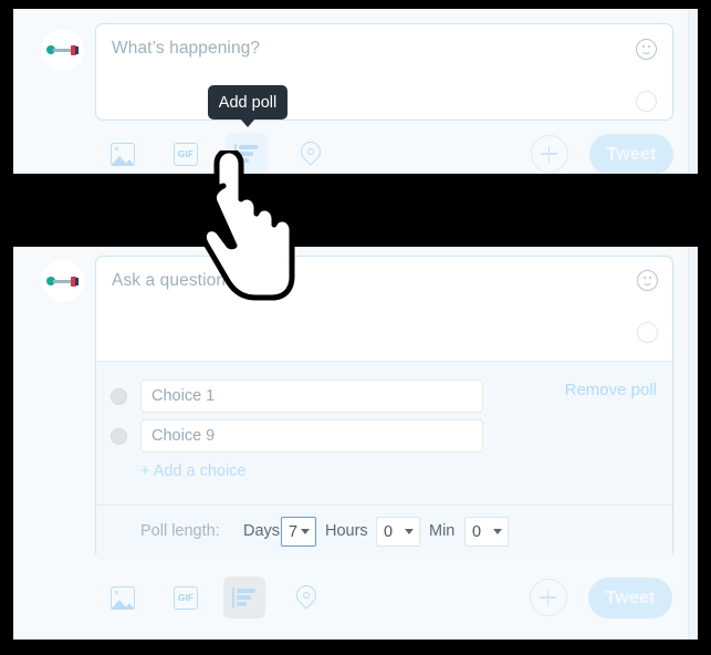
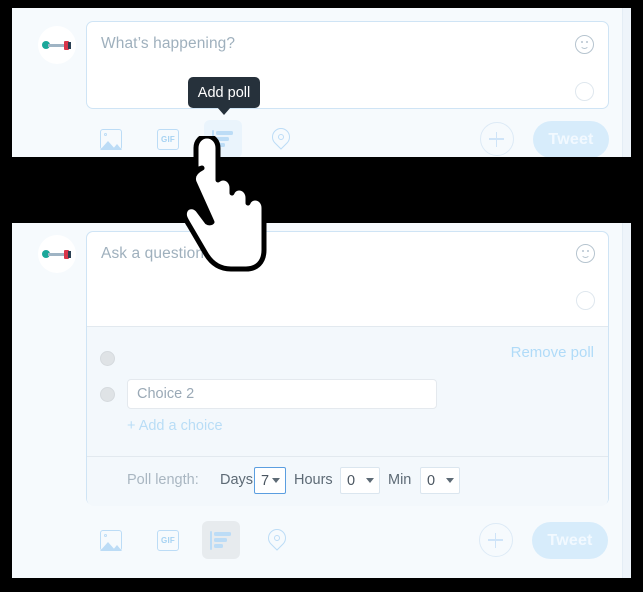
  What’s happening?
  GIF
  Tweet
  Add poll
  Ask a question
- Choice 1
- Choice 9
+ Choice 2
  + Add a choice
  Remove poll
  Poll length:
  Days
  7
  Hours
  0
  Min
  0
  GIF
  Tweet
